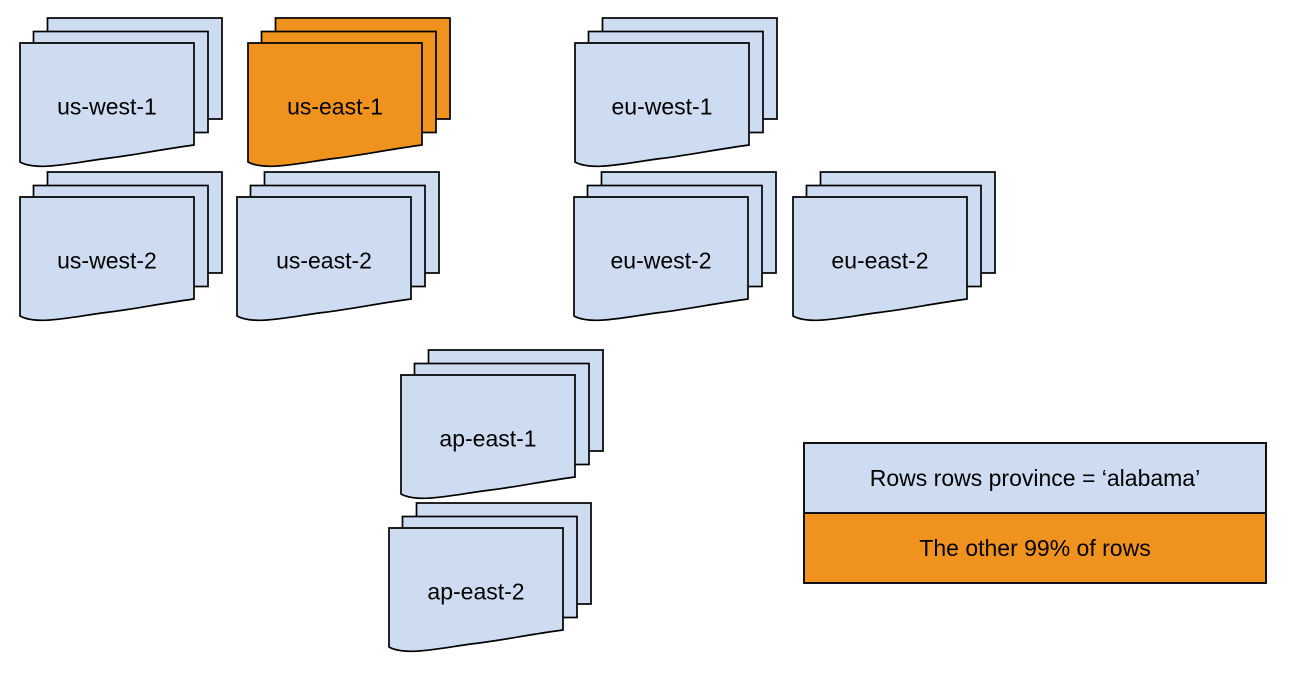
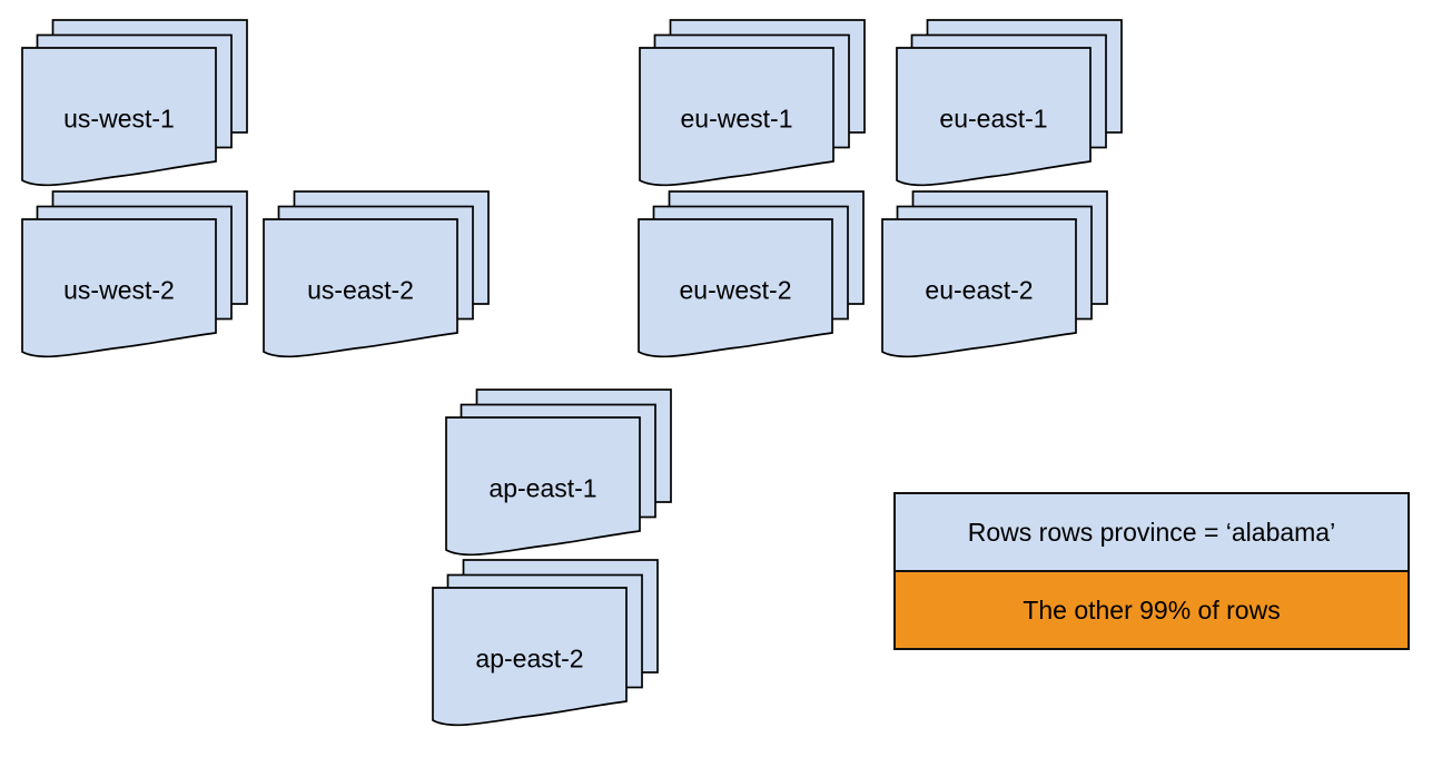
  us-west-1
- us-east-1
  eu-west-1
+ eu-east-1
  us-west-2
  us-east-2
  eu-west-2
  eu-east-2
  ap-east-1
  ap-east-2
  Rows rows province = ‘alabama’
  The other 99% of rows
